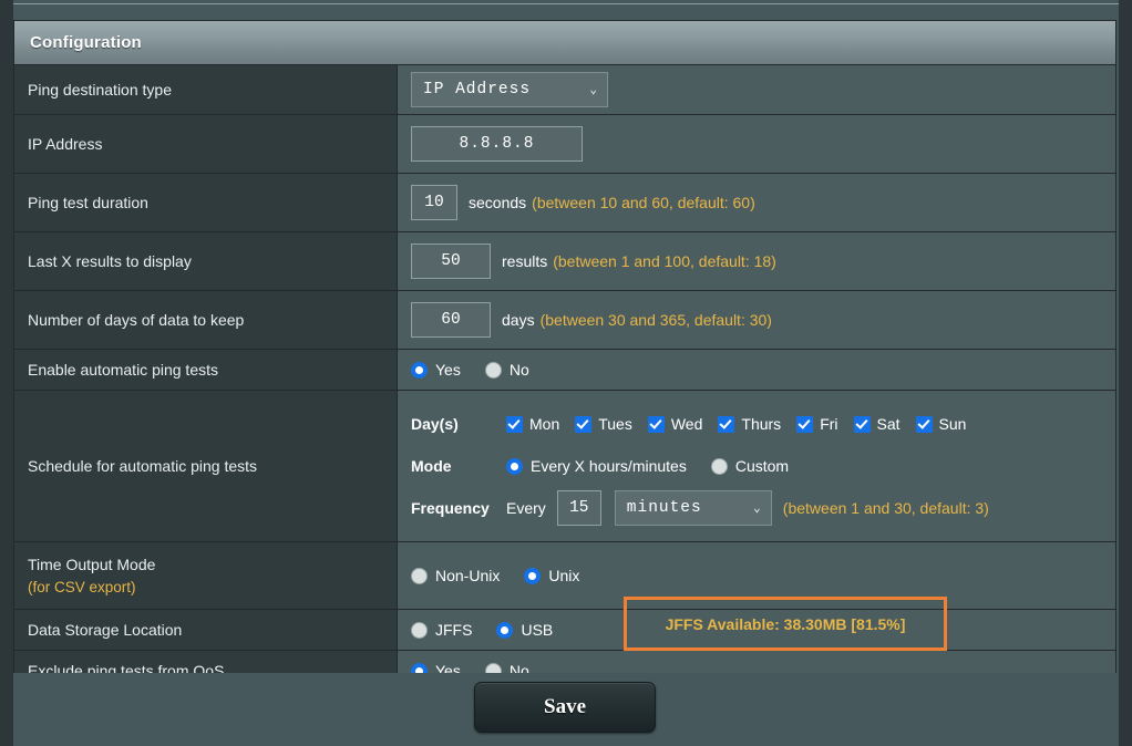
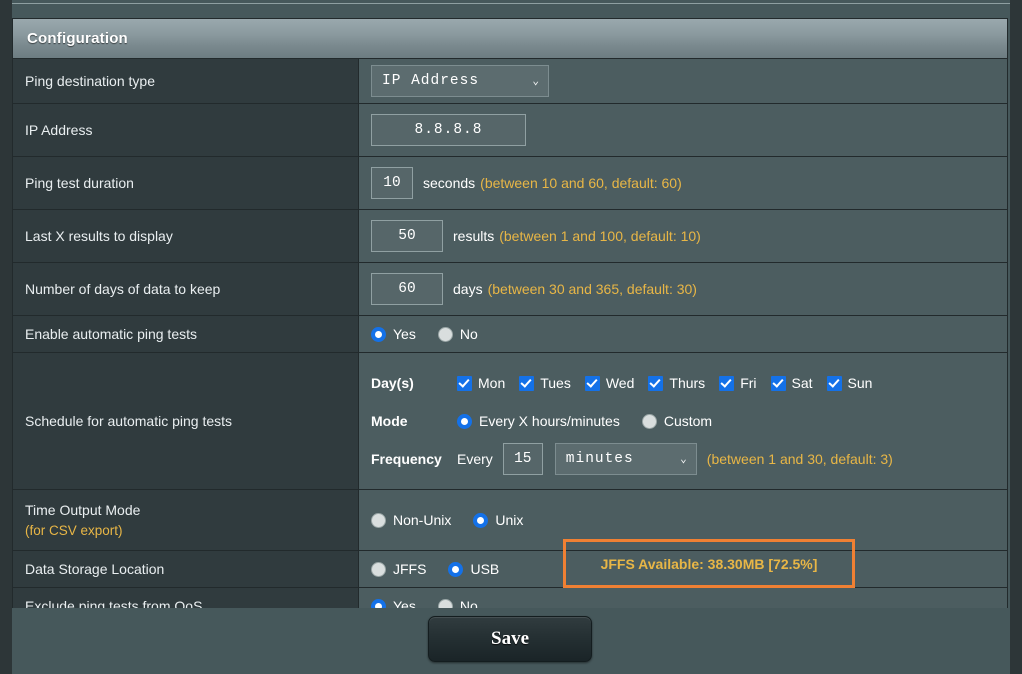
  Configuration
  Ping destination type
  IP Address
  ⌄
  IP Address
  8.8.8.8
  Ping test duration
  10
  seconds
  (between 10 and 60, default: 60)
  Last X results to display
  50
  results
- (between 1 and 100, default: 18)
+ (between 1 and 100, default: 10)
  Number of days of data to keep
  60
  days
  (between 30 and 365, default: 30)
  Enable automatic ping tests
  Yes
  No
  Schedule for automatic ping tests
  Day(s)
  Mon
  Tues
  Wed
  Thurs
  Fri
  Sat
  Sun
  Mode
  Every X hours/minutes
  Custom
  Frequency
  Every
  15
  minutes
  ⌄
  (between 1 and 30, default: 3)
  Time Output Mode
  (for CSV export)
  Non-Unix
  Unix
  Data Storage Location
  JFFS
  USB
- JFFS Available: 38.30MB [81.5%]
+ JFFS Available: 38.30MB [72.5%]
  Exclude ping tests from QoS
  Yes
  No
  Save
